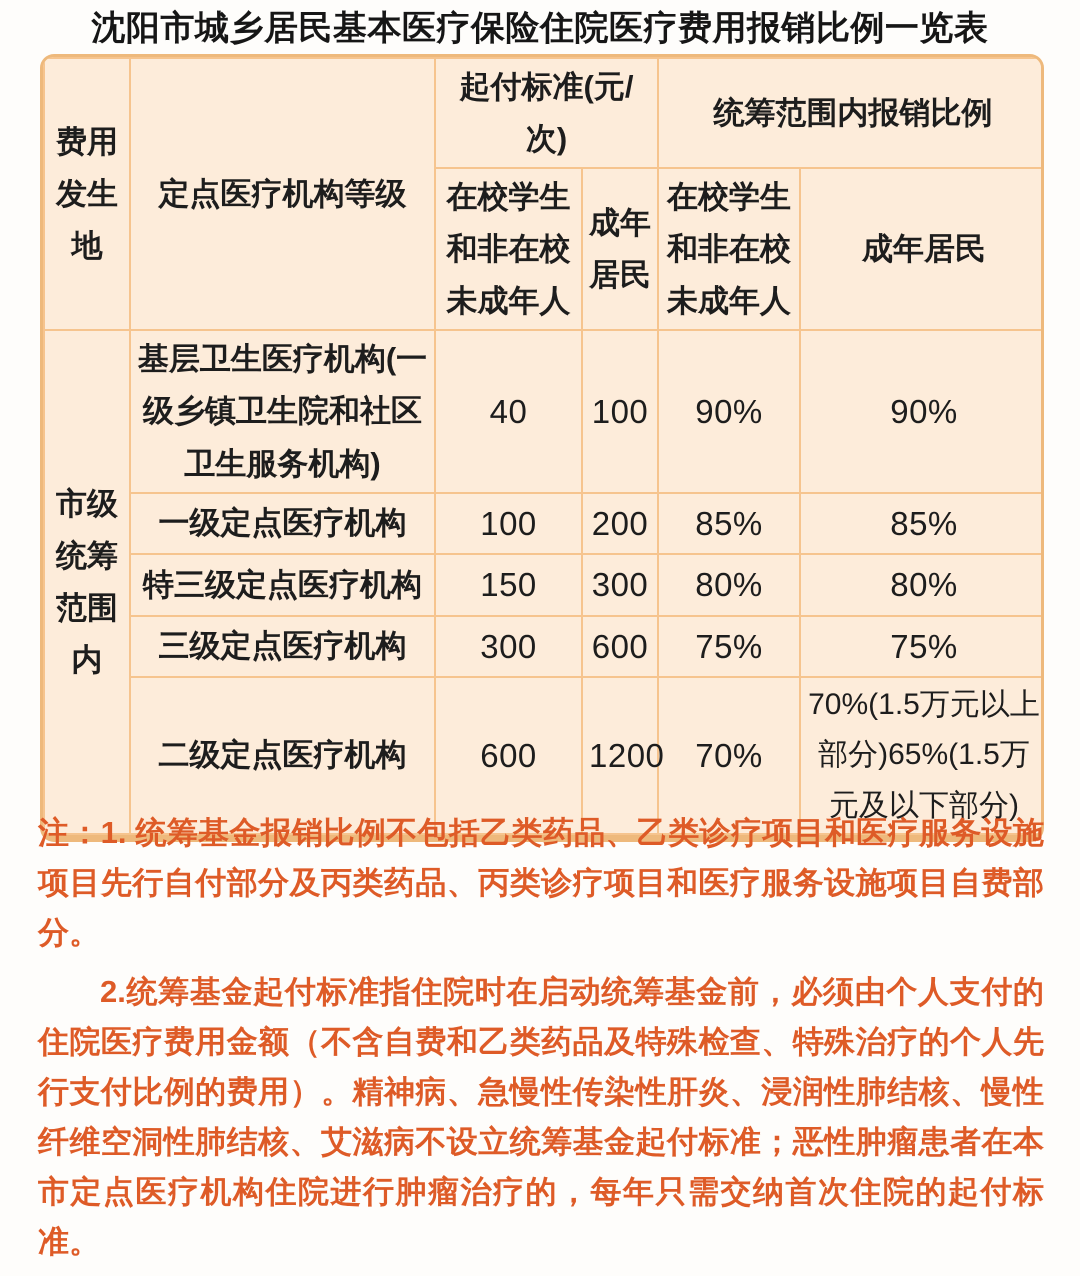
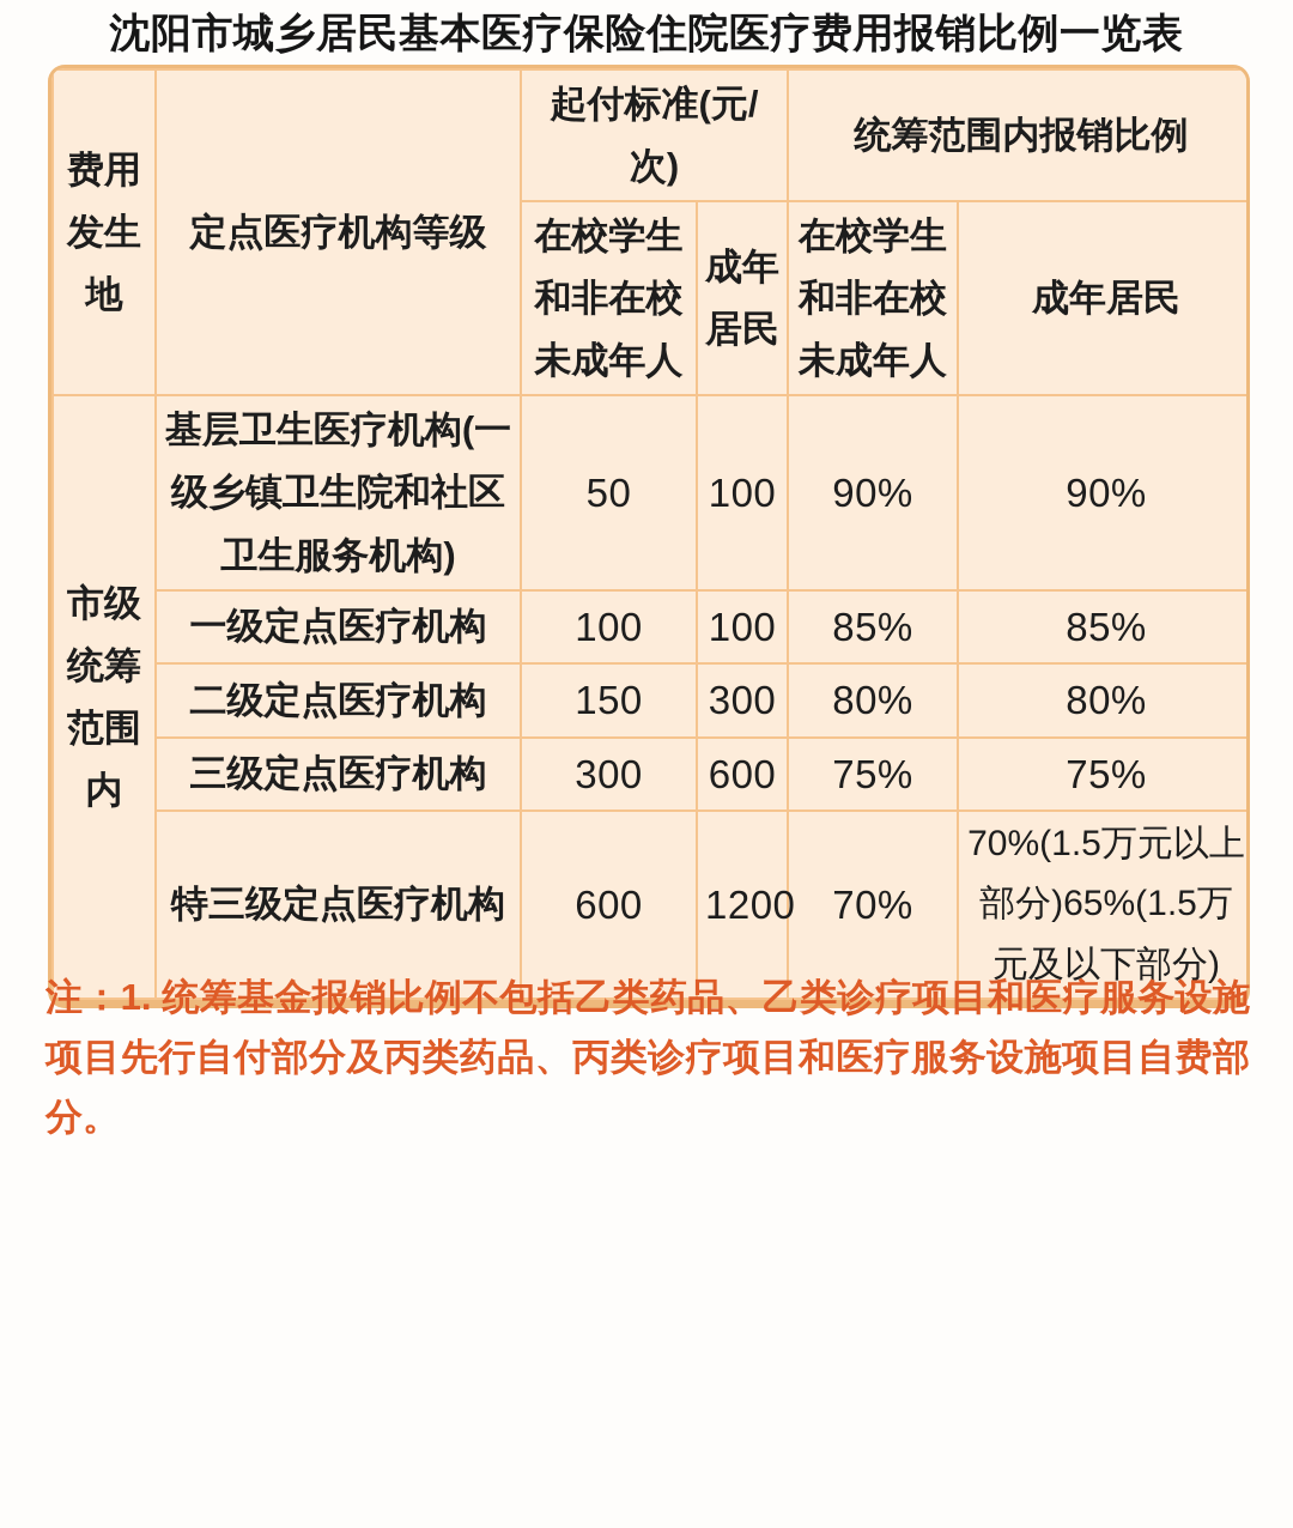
  沈阳市城乡居民基本医疗保险住院医疗费用报销比例一览表
  费用 发生 地	定点医疗机构等级	起付标准(元/ 次)	统筹范围内报销比例
  在校学生 和非在校 未成年人	成年 居民	在校学生 和非在校 未成年人	成年居民
- 市级 统筹 范围 内	基层卫生医疗机构(一级乡镇卫生院和社区卫生服务机构)	40	100	90%	90%
+ 市级 统筹 范围 内	基层卫生医疗机构(一级乡镇卫生院和社区卫生服务机构)	50	100	90%	90%
- 一级定点医疗机构	100	200	85%	85%
+ 一级定点医疗机构	100	100	85%	85%
- 特三级定点医疗机构	150	300	80%	80%
+ 二级定点医疗机构	150	300	80%	80%
  三级定点医疗机构	300	600	75%	75%
- 二级定点医疗机构	600	1200	70%	70%(1.5万元以上部分)65%(1.5万元及以下部分)
+ 特三级定点医疗机构	600	1200	70%	70%(1.5万元以上部分)65%(1.5万元及以下部分)
  注：1. 统筹基金报销比例不包括乙类药品、乙类诊疗项目和医疗服务设施项目先行自付部分及丙类药品、丙类诊疗项目和医疗服务设施项目自费部分。
- 2.统筹基金起付标准指住院时在启动统筹基金前，必须由个人支付的住院医疗费用金额（不含自费和乙类药品及特殊检查、特殊治疗的个人先行支付比例的费用）。精神病、急慢性传染性肝炎、浸润性肺结核、慢性纤维空洞性肺结核、艾滋病不设立统筹基金起付标准；恶性肿瘤患者在本市定点医疗机构住院进行肿瘤治疗的，每年只需交纳首次住院的起付标准。
